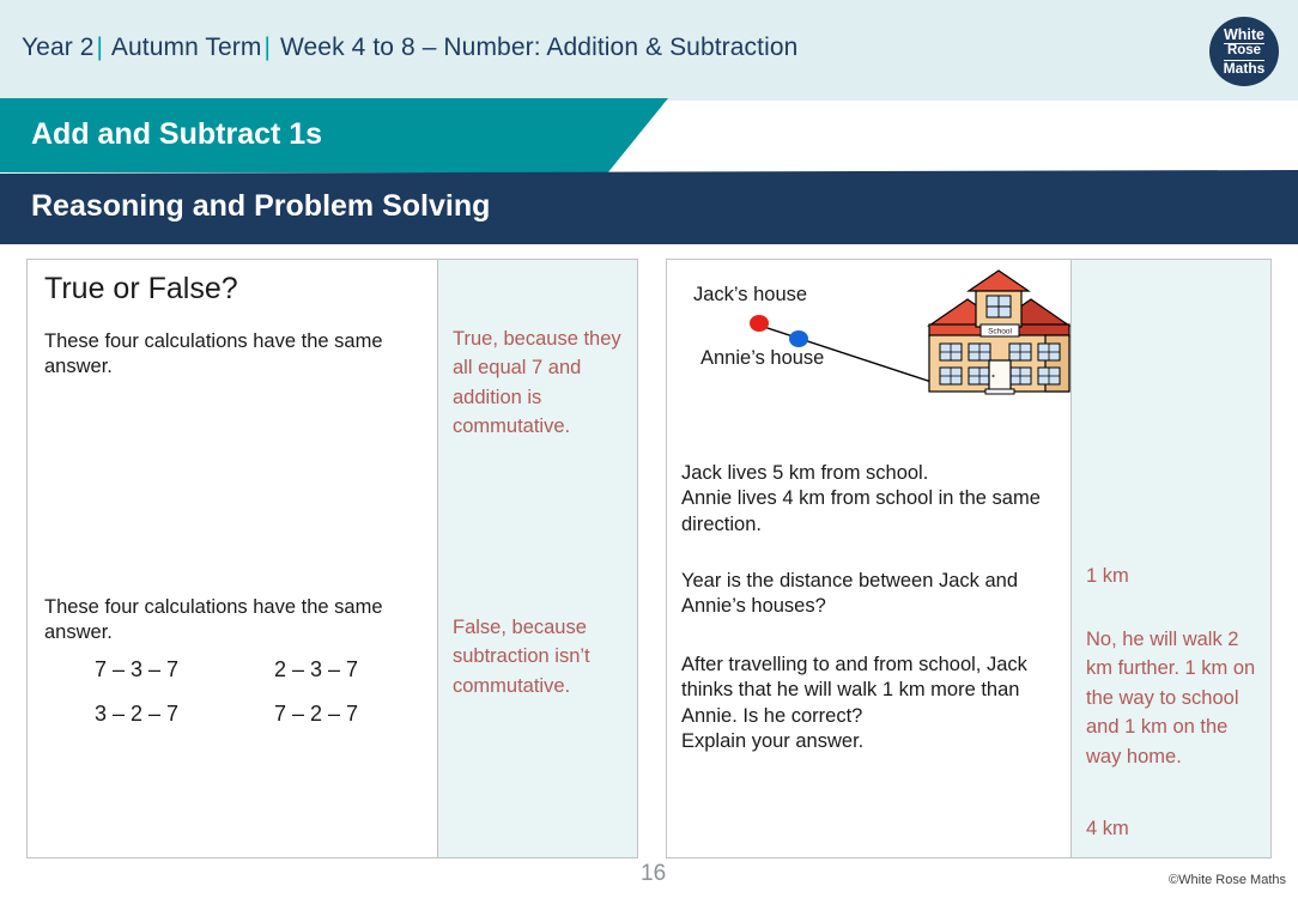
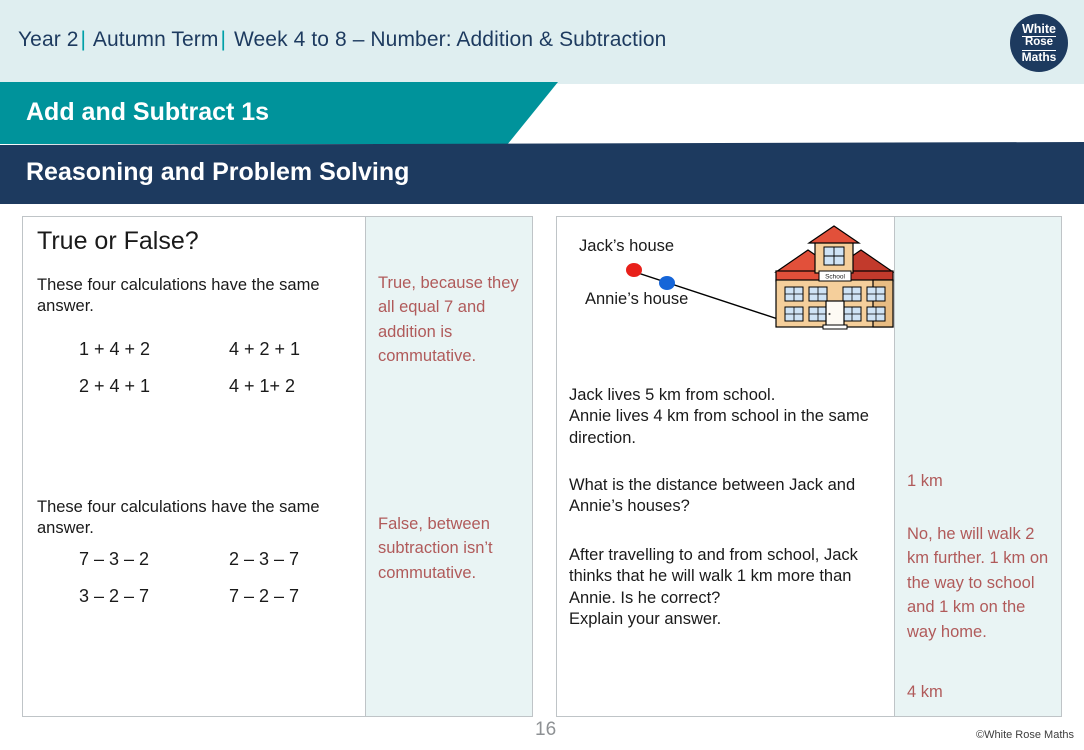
  Year 2| Autumn Term| Week 4 to 8 – Number: Addition & Subtraction
  White
  Rose
  Maths
  Add and Subtract 1s
  Reasoning and Problem Solving
  True or False?
  These four calculations have the same answer.
+ 1 + 4 + 2
+ 4 + 2 + 1
+ 2 + 4 + 1
+ 4 + 1+ 2
  These four calculations have the same answer.
- 7 – 3 – 7
+ 7 – 3 – 2
  2 – 3 – 7
  3 – 2 – 7
  7 – 2 – 7
  True, because they all equal 7 and addition is commutative.
- False, because subtraction isn’t commutative.
+ False, between subtraction isn’t commutative.
  Jack’s house
  Annie’s house
  Jack lives 5 km from school.
  Annie lives 4 km from school in the same direction.
- Year is the distance between Jack and Annie’s houses?
+ What is the distance between Jack and Annie’s houses?
  After travelling to and from school, Jack thinks that he will walk 1 km more than Annie. Is he correct?
  Explain your answer.
  1 km
  No, he will walk 2 km further. 1 km on the way to school and 1 km on the way home.
  4 km
  16
  ©White Rose Maths
